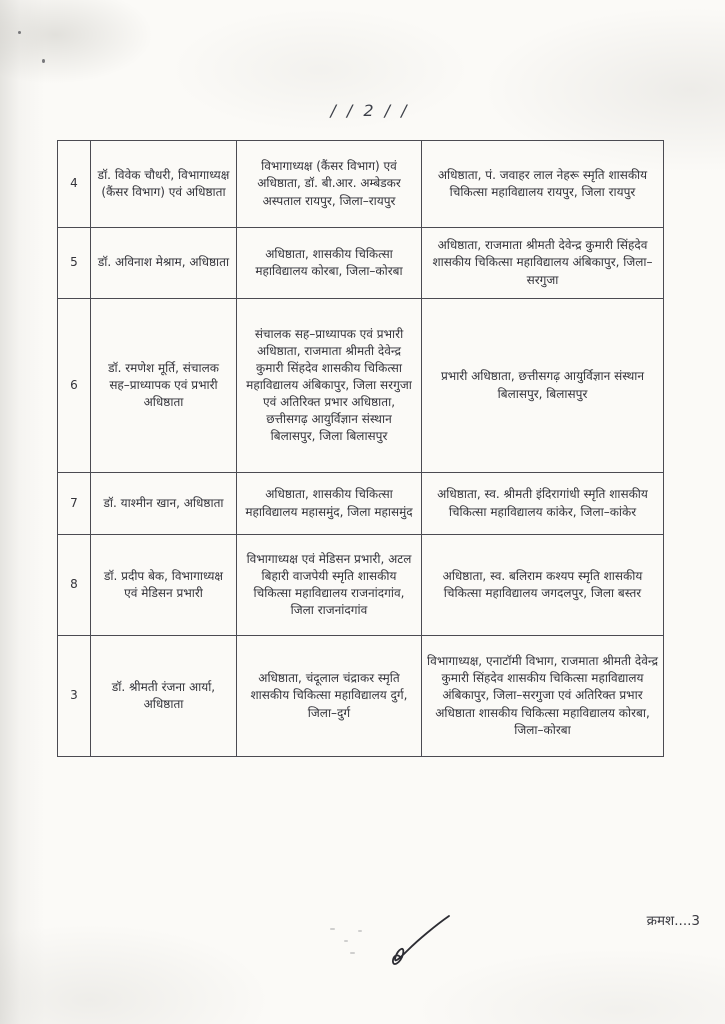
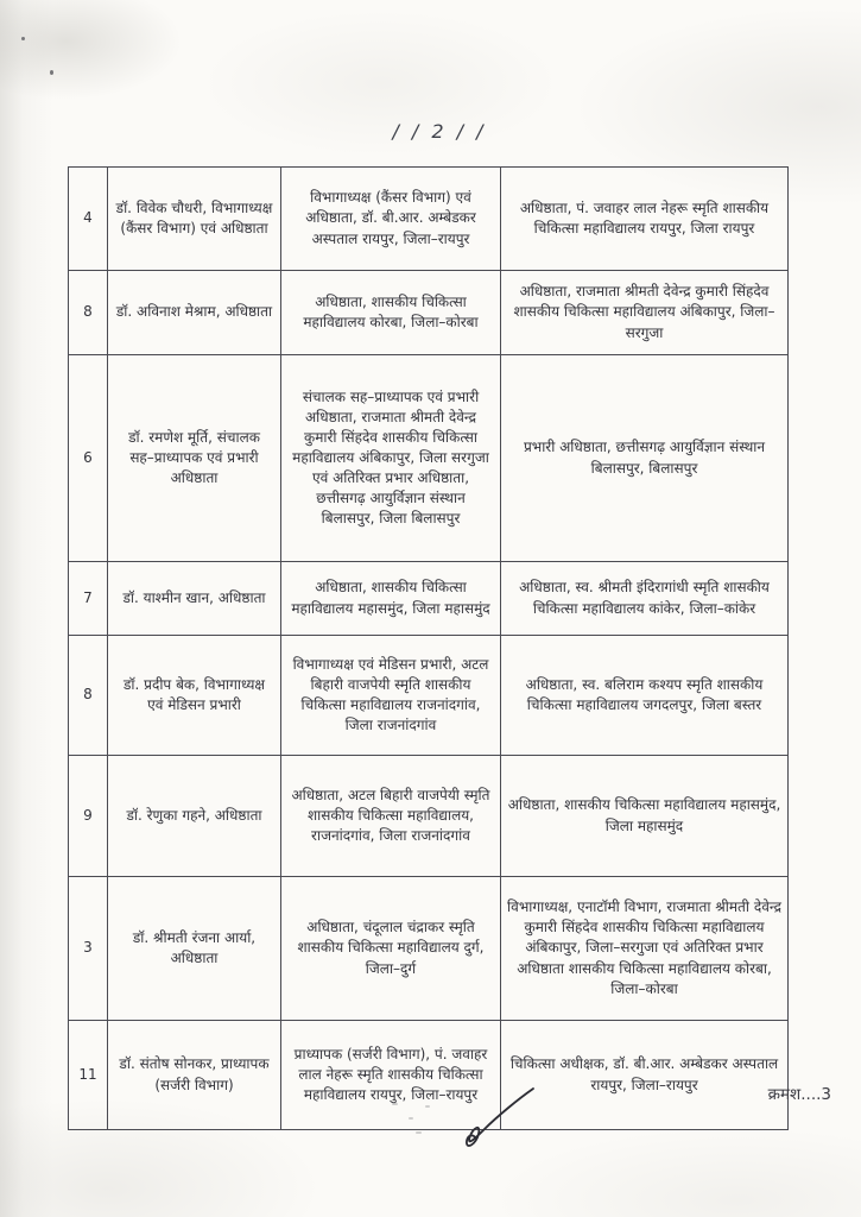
  / / 2 / /
  4	डॉ. विवेक चौधरी, विभागाध्यक्ष (कैंसर विभाग) एवं अधिष्ठाता	विभागाध्यक्ष (कैंसर विभाग) एवं अधिष्ठाता, डॉ. बी.आर. अम्बेडकर अस्पताल रायपुर, जिला–रायपुर	अधिष्ठाता, पं. जवाहर लाल नेहरू स्मृति शासकीय चिकित्सा महाविद्यालय रायपुर, जिला रायपुर
- 5	डॉ. अविनाश मेश्राम, अधिष्ठाता	अधिष्ठाता, शासकीय चिकित्सा महाविद्यालय कोरबा, जिला–कोरबा	अधिष्ठाता, राजमाता श्रीमती देवेन्द्र कुमारी सिंहदेव शासकीय चिकित्सा महाविद्यालय अंबिकापुर, जिला–सरगुजा
+ 8	डॉ. अविनाश मेश्राम, अधिष्ठाता	अधिष्ठाता, शासकीय चिकित्सा महाविद्यालय कोरबा, जिला–कोरबा	अधिष्ठाता, राजमाता श्रीमती देवेन्द्र कुमारी सिंहदेव शासकीय चिकित्सा महाविद्यालय अंबिकापुर, जिला–सरगुजा
  6	डॉ. रमणेश मूर्ति, संचालक सह–प्राध्यापक एवं प्रभारी अधिष्ठाता	संचालक सह–प्राध्यापक एवं प्रभारी अधिष्ठाता, राजमाता श्रीमती देवेन्द्र कुमारी सिंहदेव शासकीय चिकित्सा महाविद्यालय अंबिकापुर, जिला सरगुजा एवं अतिरिक्त प्रभार अधिष्ठाता, छत्तीसगढ़ आयुर्विज्ञान संस्थान बिलासपुर, जिला बिलासपुर	प्रभारी अधिष्ठाता, छत्तीसगढ़ आयुर्विज्ञान संस्थान बिलासपुर, बिलासपुर
  7	डॉ. याश्मीन खान, अधिष्ठाता	अधिष्ठाता, शासकीय चिकित्सा महाविद्यालय महासमुंद, जिला महासमुंद	अधिष्ठाता, स्व. श्रीमती इंदिरागांधी स्मृति शासकीय चिकित्सा महाविद्यालय कांकेर, जिला–कांकेर
  8	डॉ. प्रदीप बेक, विभागाध्यक्ष एवं मेडिसन प्रभारी	विभागाध्यक्ष एवं मेडिसन प्रभारी, अटल बिहारी वाजपेयी स्मृति शासकीय चिकित्सा महाविद्यालय राजनांदगांव, जिला राजनांदगांव	अधिष्ठाता, स्व. बलिराम कश्यप स्मृति शासकीय चिकित्सा महाविद्यालय जगदलपुर, जिला बस्तर
+ 9	डॉ. रेणुका गहने, अधिष्ठाता	अधिष्ठाता, अटल बिहारी वाजपेयी स्मृति शासकीय चिकित्सा महाविद्यालय, राजनांदगांव, जिला राजनांदगांव	अधिष्ठाता, शासकीय चिकित्सा महाविद्यालय महासमुंद, जिला महासमुंद
  3	डॉ. श्रीमती रंजना आर्या, अधिष्ठाता	अधिष्ठाता, चंदूलाल चंद्राकर स्मृति शासकीय चिकित्सा महाविद्यालय दुर्ग, जिला–दुर्ग	विभागाध्यक्ष, एनाटॉमी विभाग, राजमाता श्रीमती देवेन्द्र कुमारी सिंहदेव शासकीय चिकित्सा महाविद्यालय अंबिकापुर, जिला–सरगुजा एवं अतिरिक्त प्रभार अधिष्ठाता शासकीय चिकित्सा महाविद्यालय कोरबा, जिला–कोरबा
+ 11	डॉ. संतोष सोनकर, प्राध्यापक (सर्जरी विभाग)	प्राध्यापक (सर्जरी विभाग), पं. जवाहर लाल नेहरू स्मृति शासकीय चिकित्सा महाविद्यालय रायपुर, जिला–रायपुर	चिकित्सा अधीक्षक, डॉ. बी.आर. अम्बेडकर अस्पताल रायपुर, जिला–रायपुर
  क्रमश....3
